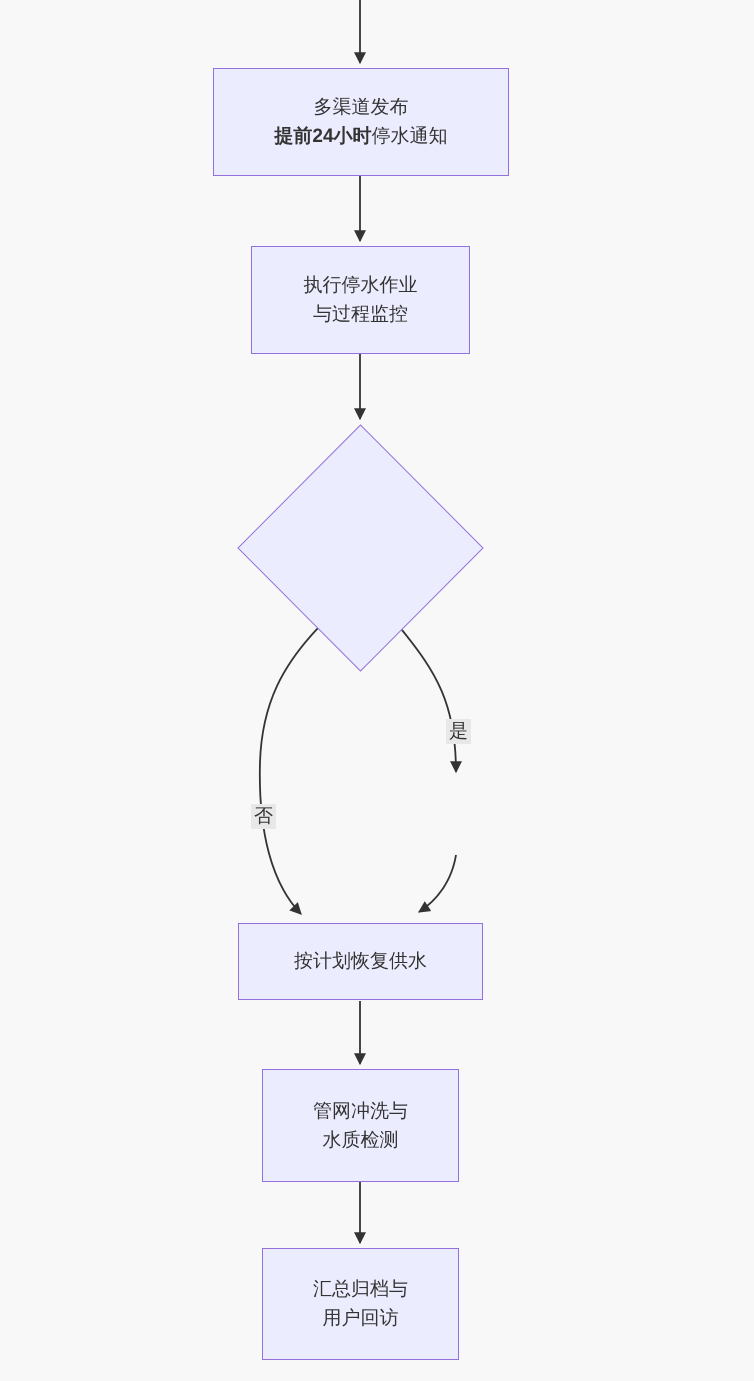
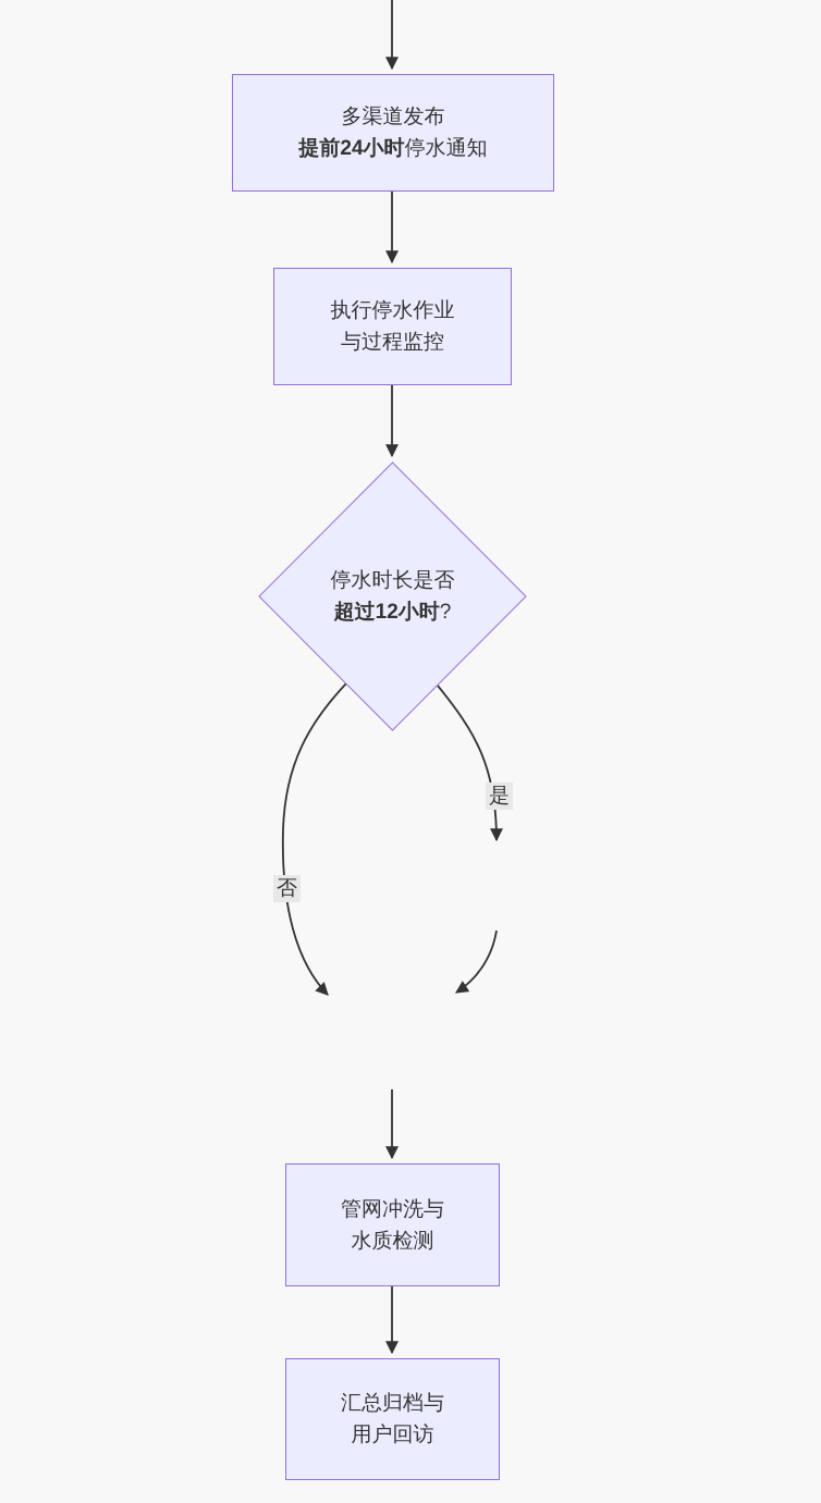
  多渠道发布
  提前24小时停水通知
  执行停水作业
  与过程监控
+ 停水时长是否
+ 超过12小时?
  是
  否
- 按计划恢复供水
  管网冲洗与
  水质检测
  汇总归档与
  用户回访
